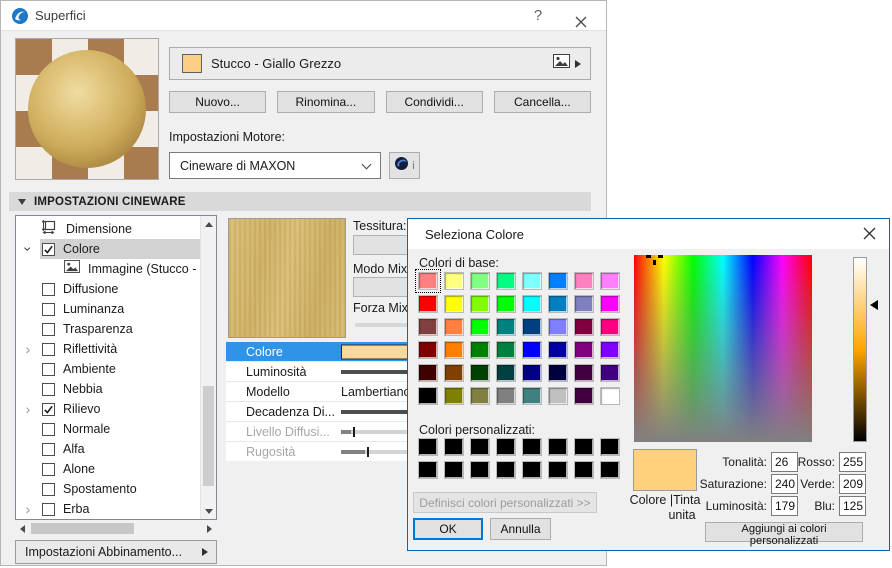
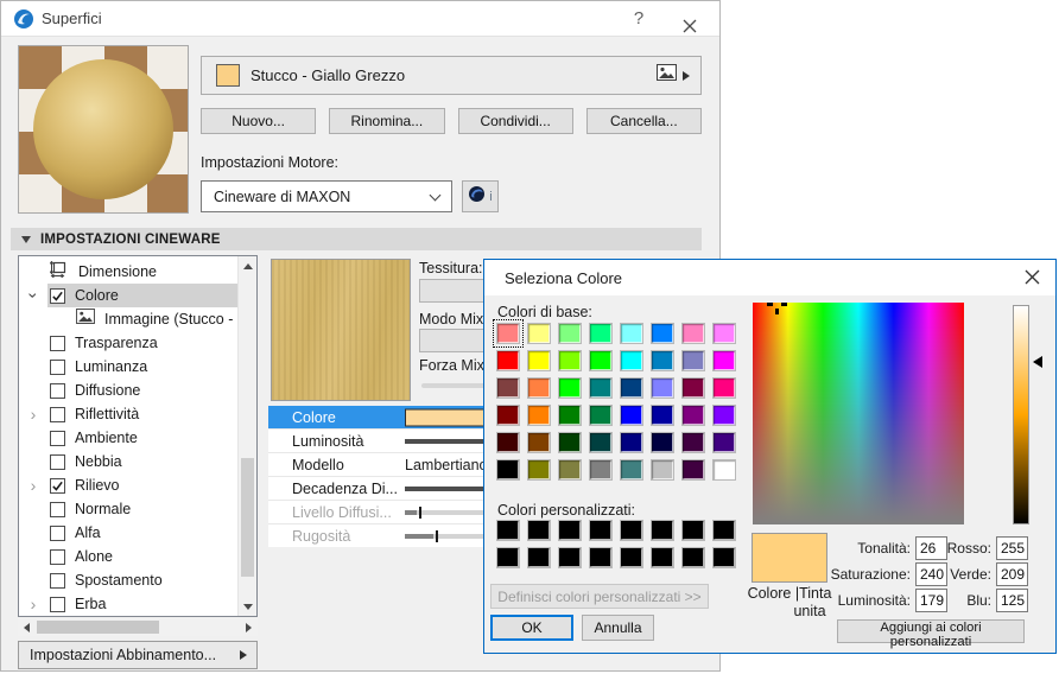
  Superfici
  ?
  Stucco - Giallo Grezzo
  Nuovo...
  Rinomina...
  Condividi...
  Cancella...
  Impostazioni Motore:
  Cineware di MAXON
  i
  IMPOSTAZIONI CINEWARE
  Dimensione
  Colore
  Immagine (Stucco -
- Diffusione
+ Trasparenza
  Luminanza
- Trasparenza
+ Diffusione
  ›
  Riflettività
  Ambiente
  Nebbia
  ›
  Rilievo
  Normale
  Alfa
  Alone
  Spostamento
  ›
  Erba
  Impostazioni Abbinamento...
  Tessitura:
  Modo Mix
  Forza Mix
  Colore
  Luminosità
  Modello
  Lambertian
  Decadenza Di...
  Livello Diffusi...
  Rugosità
  Seleziona Colore
  Colori di base:
  Colori personalizzati:
  Definisci colori personalizzati >>
  OK
  Annulla
  Colore |Tinta
  unita
  Tonalità:
  26
  Saturazione:
  240
  Luminosità:
  179
  Rosso:
  255
  Verde:
  209
  Blu:
  125
  Aggiungi ai colori personalizzati
